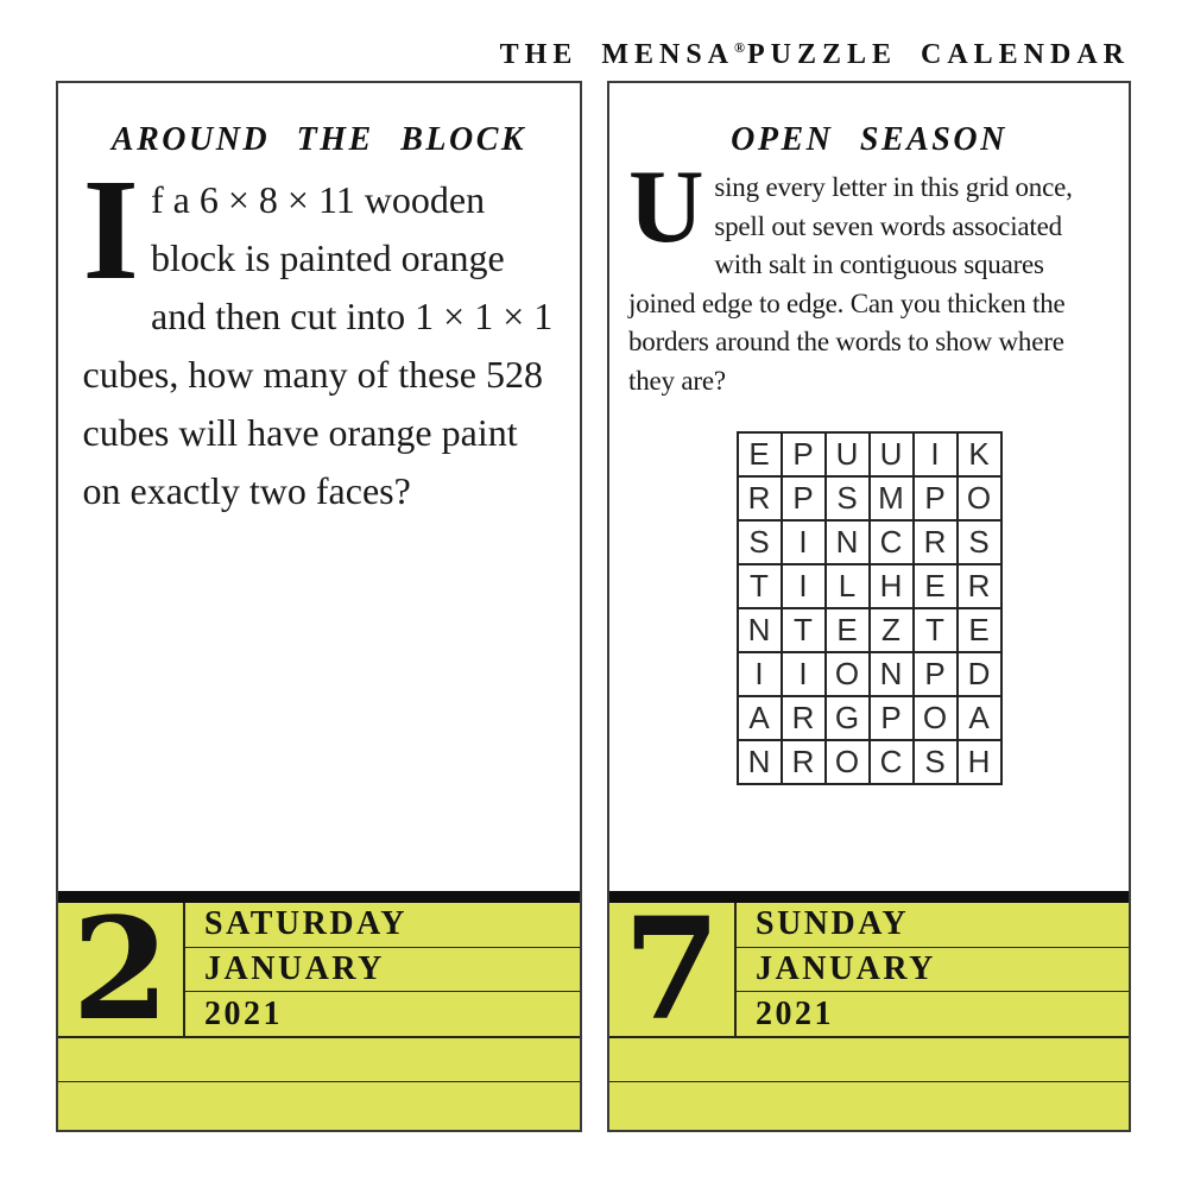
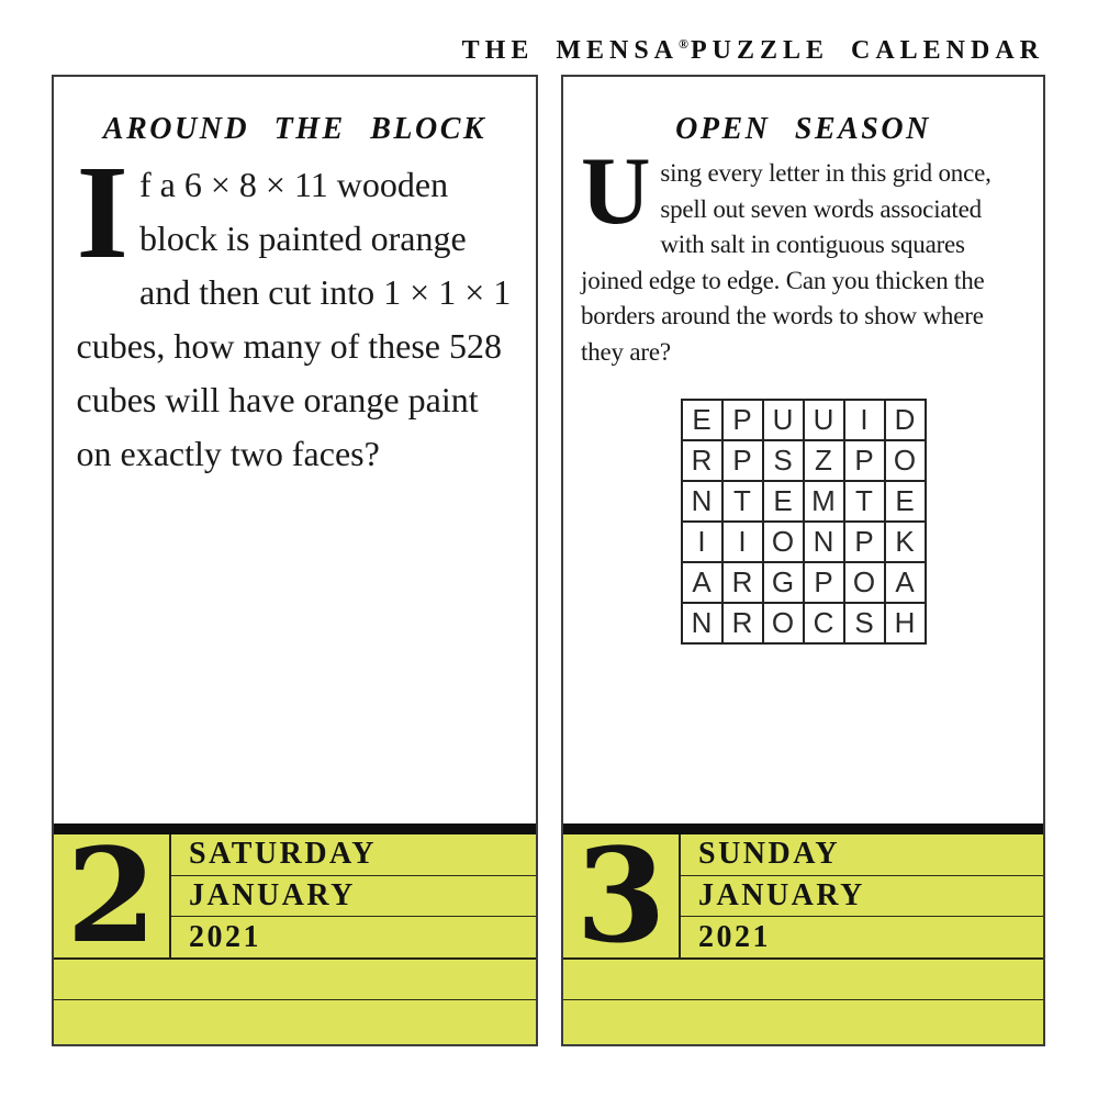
  THE MENSA® PUZZLE CALENDAR
  AROUND THE BLOCK
  I
  f a 6 × 8 × 11 wooden block is painted orange and then cut into 1 × 1 × 1 cubes, how many of these 528 cubes will have orange paint on exactly two faces?
  2
  SATURDAY
  JANUARY
  2021
  OPEN SEASON
  U
  sing every letter in this grid once, spell out seven words associated with salt in contiguous squares joined edge to edge. Can you thicken the borders around the words to show where they are?
- E	P	U	U	I	K
+ E	P	U	U	I	D
- R	P	S	M	P	O
+ R	P	S	Z	P	O
- S	I	N	C	R	S
- T	I	L	H	E	R
- N	T	E	Z	T	E
+ N	T	E	M	T	E
- I	I	O	N	P	D
+ I	I	O	N	P	K
  A	R	G	P	O	A
  N	R	O	C	S	H
- 7
+ 3
  SUNDAY
  JANUARY
  2021
